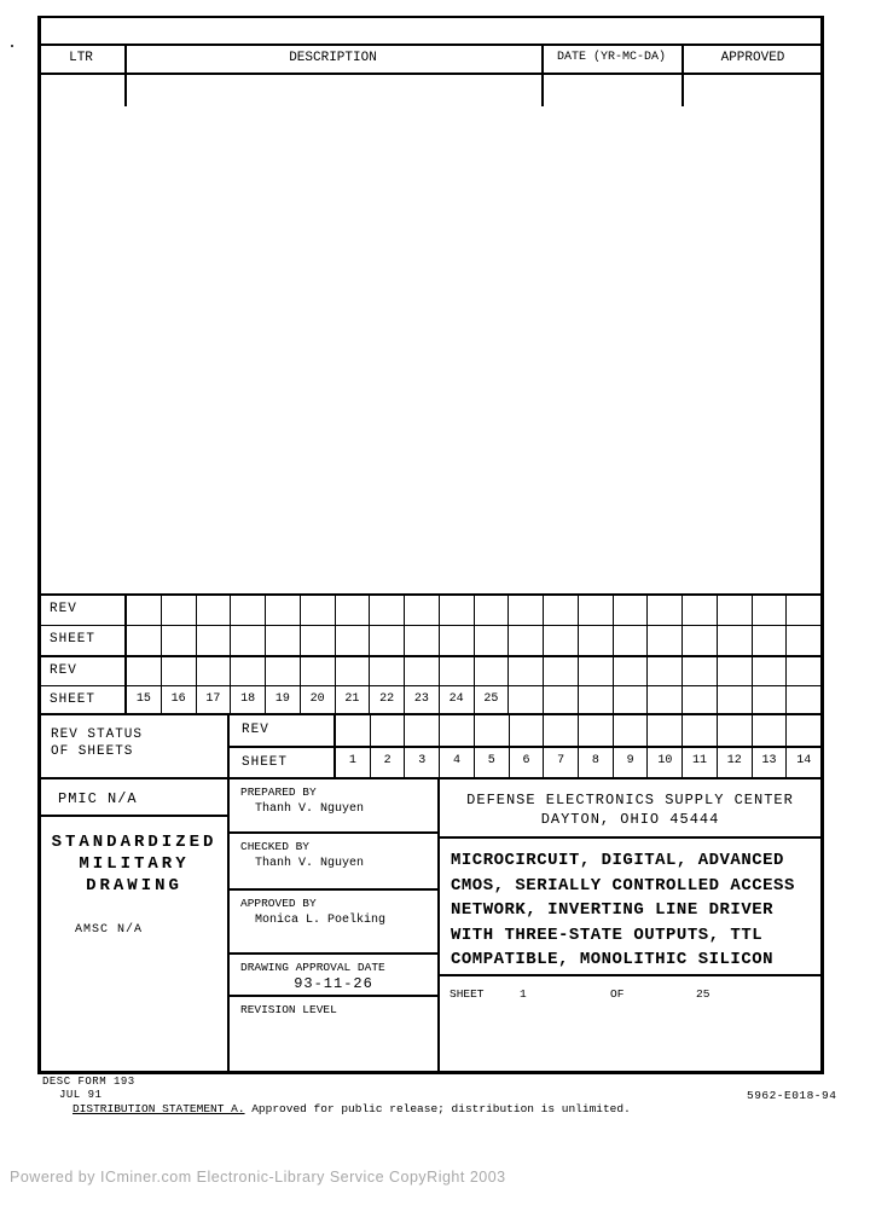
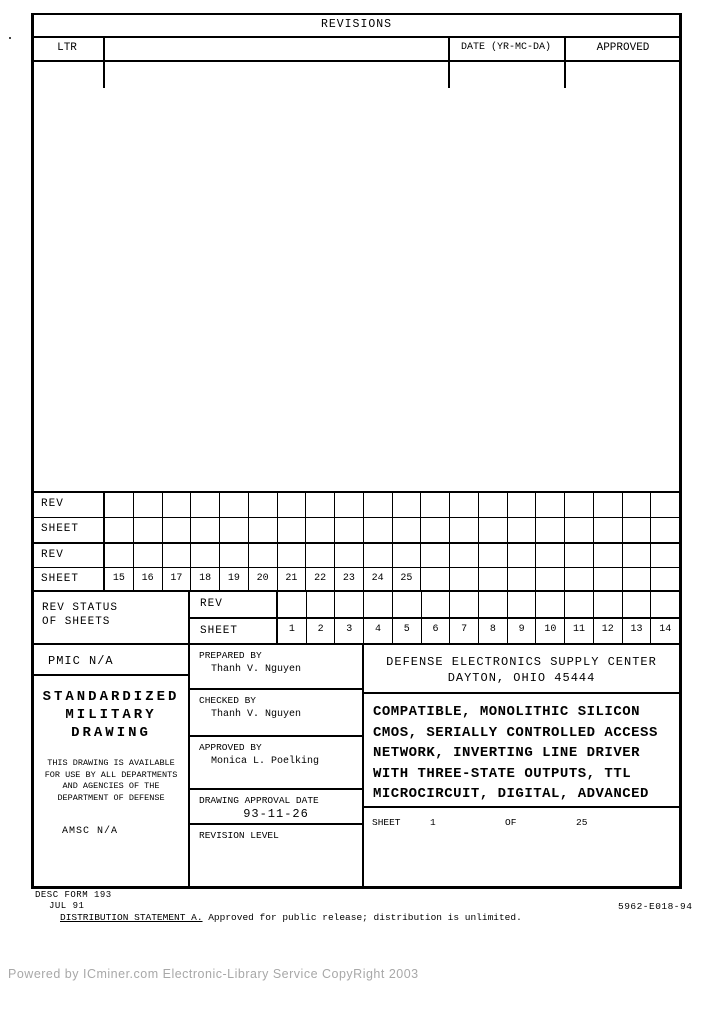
+ REVISIONS
  LTR
- DESCRIPTION
  DATE (YR-MC-DA)
  APPROVED
  REV
  SHEET
  REV
  SHEET
  15
  16
  17
  18
  19
  20
  21
  22
  23
  24
  25
  REV STATUS
  OF SHEETS
  REV
  SHEET
  1
  2
  3
  4
  5
  6
  7
  8
  9
  10
  11
  12
  13
  14
  PMIC N/A
  STANDARDIZED
  MILITARY
  DRAWING
+ THIS DRAWING IS AVAILABLE
+ FOR USE BY ALL DEPARTMENTS
+ AND AGENCIES OF THE
+ DEPARTMENT OF DEFENSE
  AMSC N/A
  PREPARED BY
  Thanh V. Nguyen
  CHECKED BY
  Thanh V. Nguyen
  APPROVED BY
  Monica L. Poelking
  DRAWING APPROVAL DATE
  93-11-26
  REVISION LEVEL
  DEFENSE ELECTRONICS SUPPLY CENTER
  DAYTON, OHIO 45444
- MICROCIRCUIT, DIGITAL, ADVANCED
+ COMPATIBLE, MONOLITHIC SILICON
  CMOS, SERIALLY CONTROLLED ACCESS
  NETWORK, INVERTING LINE DRIVER
  WITH THREE-STATE OUTPUTS, TTL
- COMPATIBLE, MONOLITHIC SILICON
+ MICROCIRCUIT, DIGITAL, ADVANCED
  SHEET
  1
  OF
  25
  DESC FORM 193
  JUL 91
  5962-E018-94
  DISTRIBUTION STATEMENT A. Approved for public release; distribution is unlimited.
  Powered by ICminer.com Electronic-Library Service CopyRight 2003
